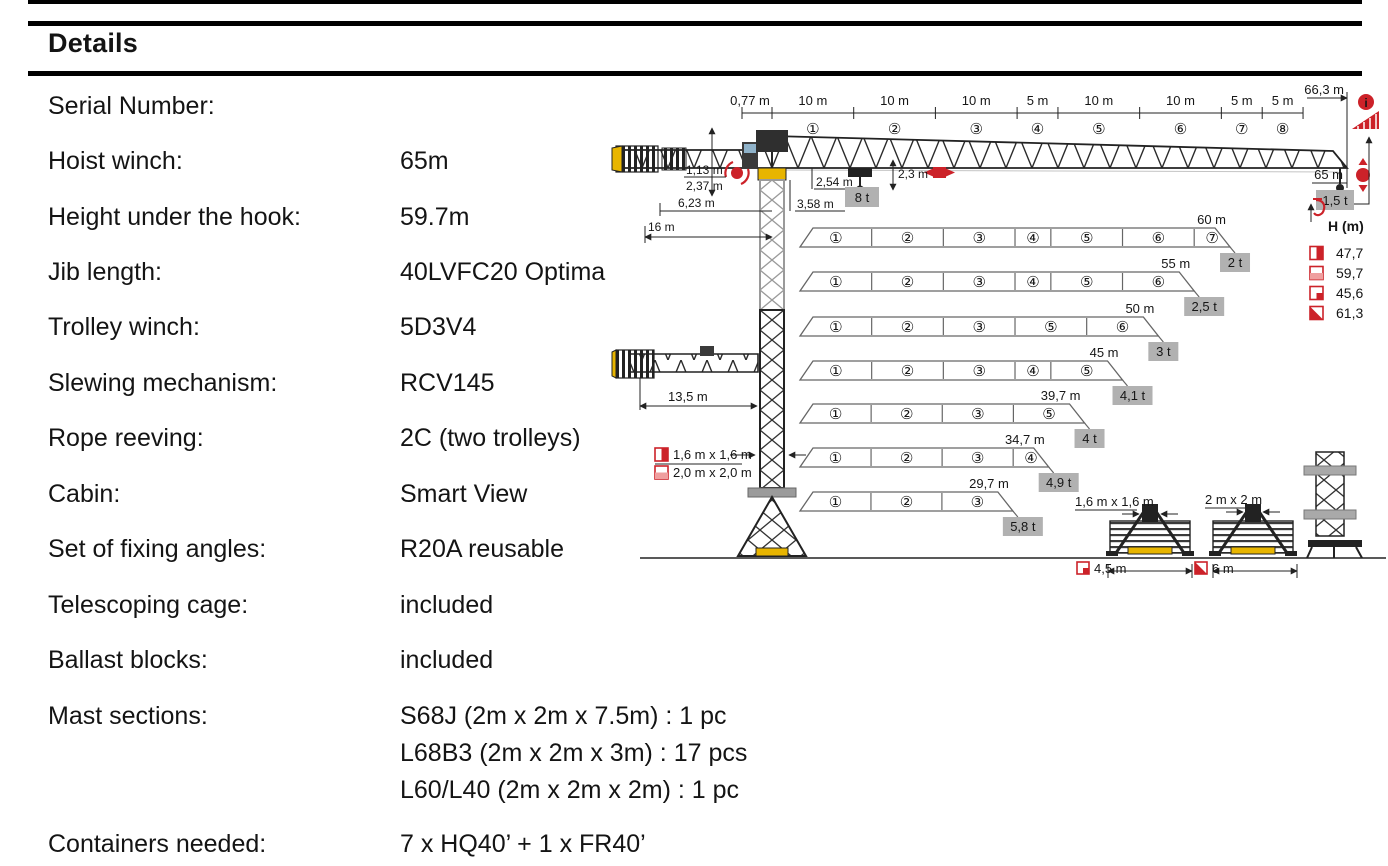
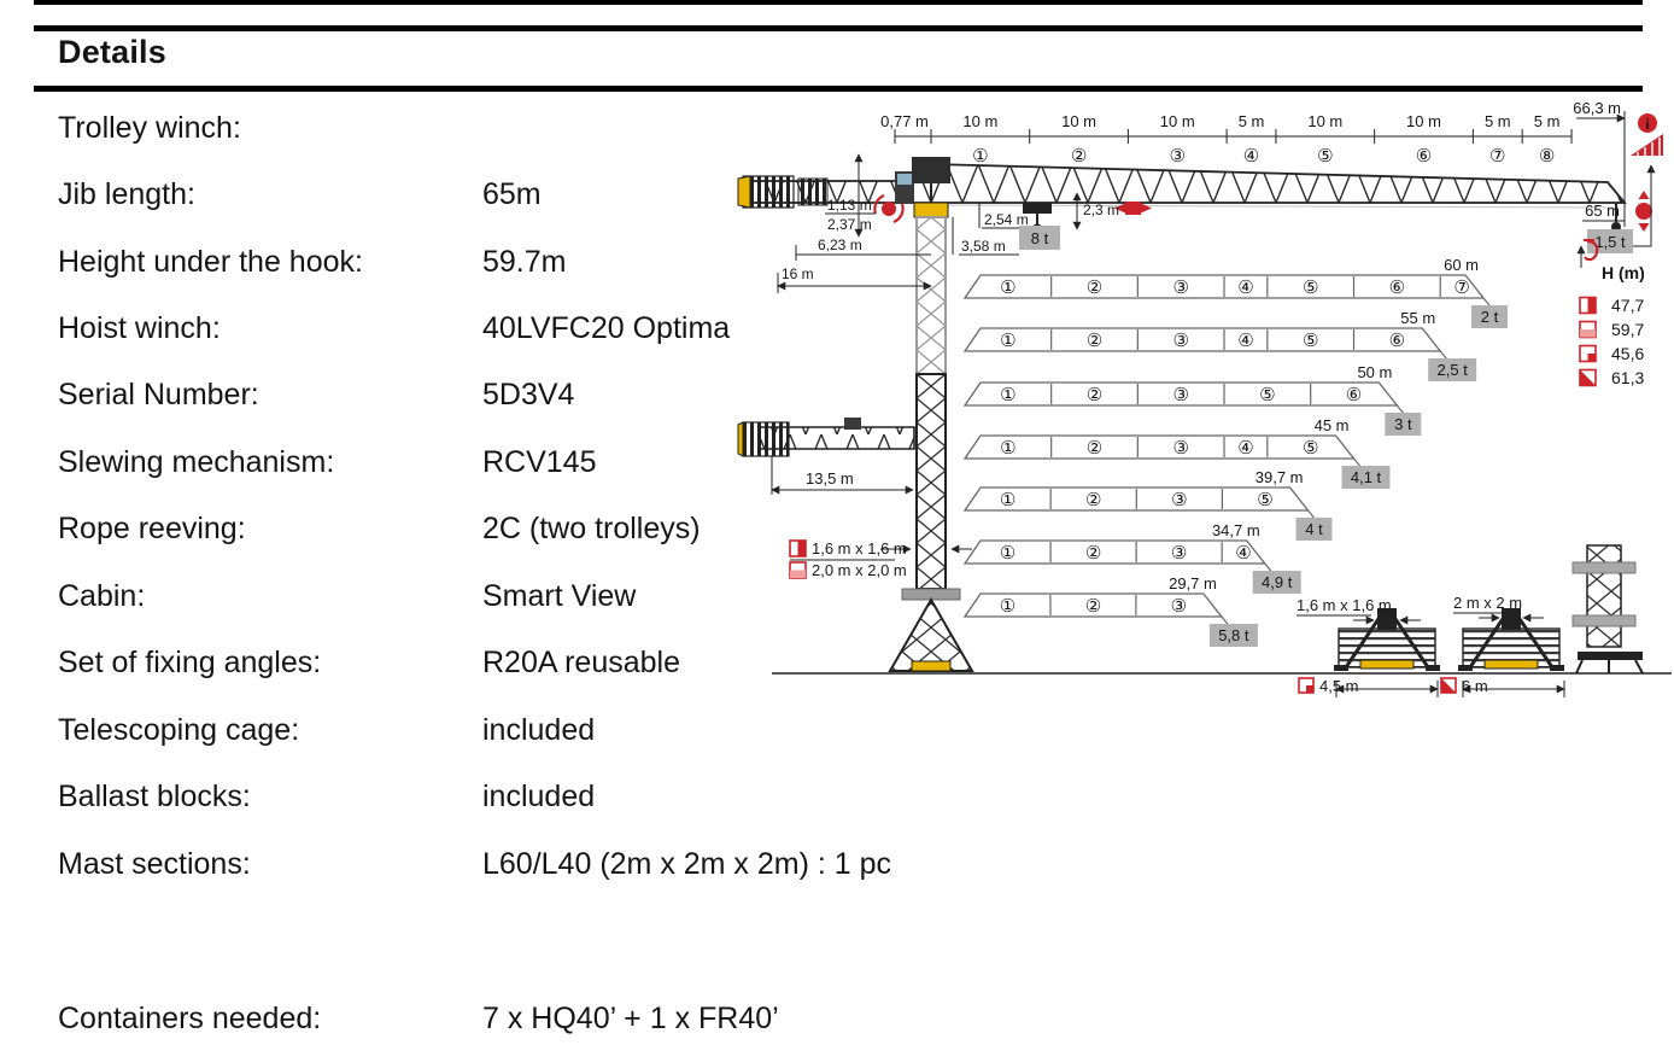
  Details
- Serial Number:
+ Trolley winch:
- Hoist winch:
+ Jib length:
  65m
  Height under the hook:
  59.7m
- Jib length:
+ Hoist winch:
  40LVFC20 Optima
- Trolley winch:
+ Serial Number:
  5D3V4
  Slewing mechanism:
  RCV145
  Rope reeving:
  2C (two trolleys)
  Cabin:
  Smart View
  Set of fixing angles:
  R20A reusable
  Telescoping cage:
  included
  Ballast blocks:
  included
  Mast sections:
- S68J (2m x 2m x 7.5m) : 1 pc
- L68B3 (2m x 2m x 3m) : 17 pcs
  L60/L40 (2m x 2m x 2m) : 1 pc
  Containers needed:
  7 x HQ40’ + 1 x FR40’
  i
  1,13 m
  2,37 m
  6,23 m
  16 m
  3,58 m
  2,54 m
  2,3 m
  8 t
  65 m
  1,5 t
  66,3 m
  13,5 m
  H (m)
  0,77 m
  10 m
  ①
  10 m
  ②
  10 m
  ③
  5 m
  ④
  10 m
  ⑤
  10 m
  ⑥
  5 m
  ⑦
  5 m
  ⑧
  ①
  ②
  ③
  ④
  ⑤
  ⑥
  ⑦
  60 m
  2 t
  ①
  ②
  ③
  ④
  ⑤
  ⑥
  55 m
  2,5 t
  ①
  ②
  ③
  ⑤
  ⑥
  50 m
  3 t
  ①
  ②
  ③
  ④
  ⑤
  45 m
  4,1 t
  ①
  ②
  ③
  ⑤
  39,7 m
  4 t
  ①
  ②
  ③
  ④
  34,7 m
  4,9 t
  ①
  ②
  ③
  29,7 m
  5,8 t
  47,7
  59,7
  45,6
  61,3
  1,6 m x 1,6 m
  2,0 m x 2,0 m
  1,6 m x 1,6 m
  4,5 m
  2 m x 2 m
  6 m
